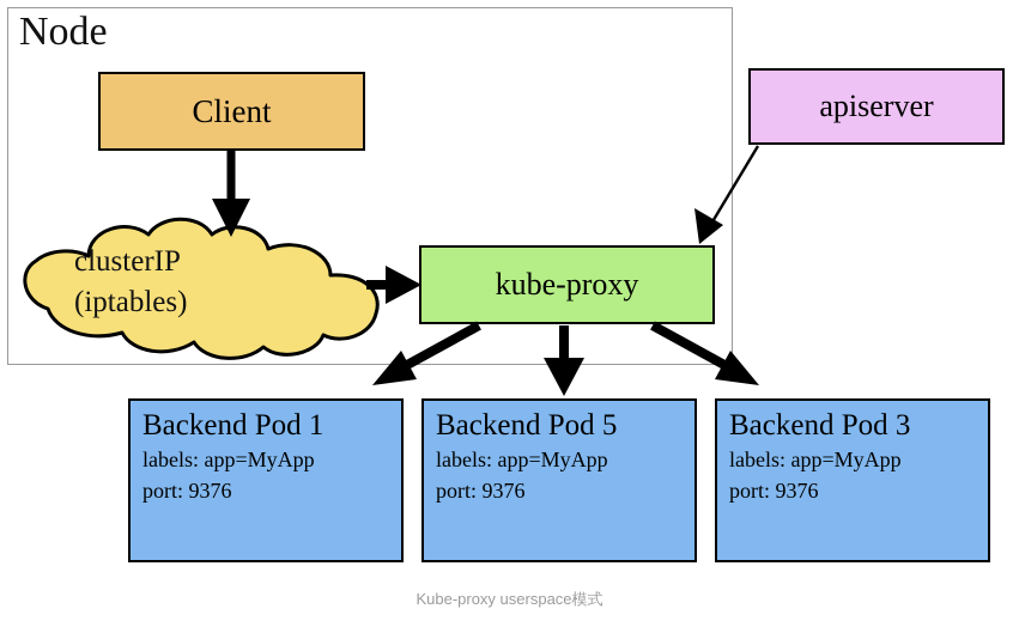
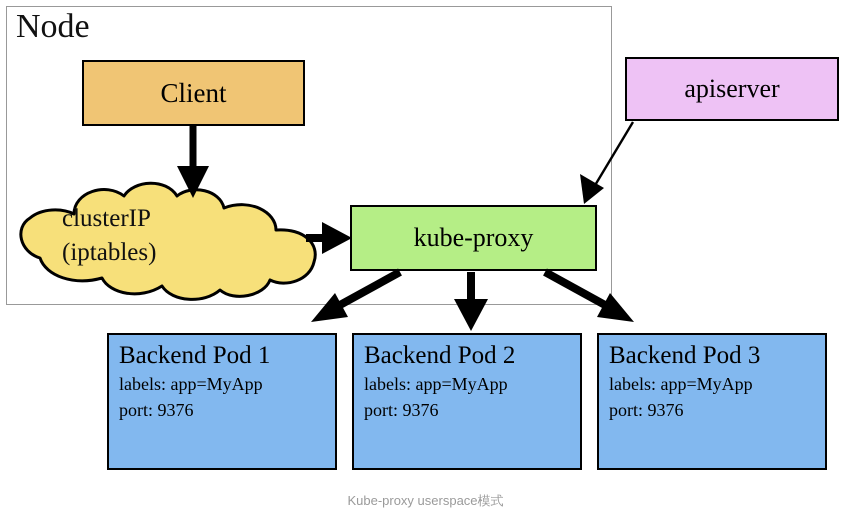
  Node
  clusterIP
  (iptables)
  Client
  kube-proxy
  apiserver
  Backend Pod 1
  labels: app=MyApp
  port: 9376
- Backend Pod 5
+ Backend Pod 2
  labels: app=MyApp
  port: 9376
  Backend Pod 3
  labels: app=MyApp
  port: 9376
  Kube-proxy userspace模式
